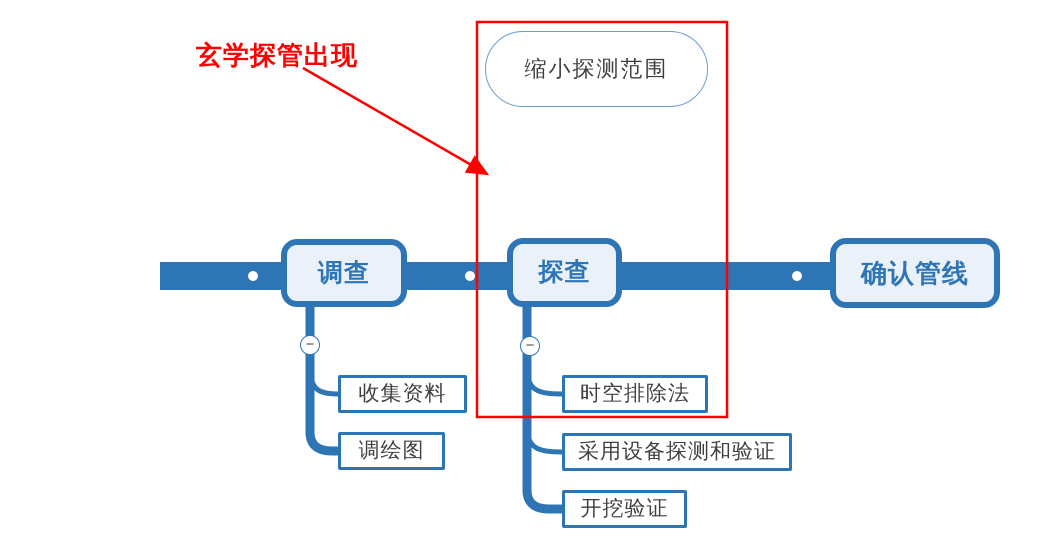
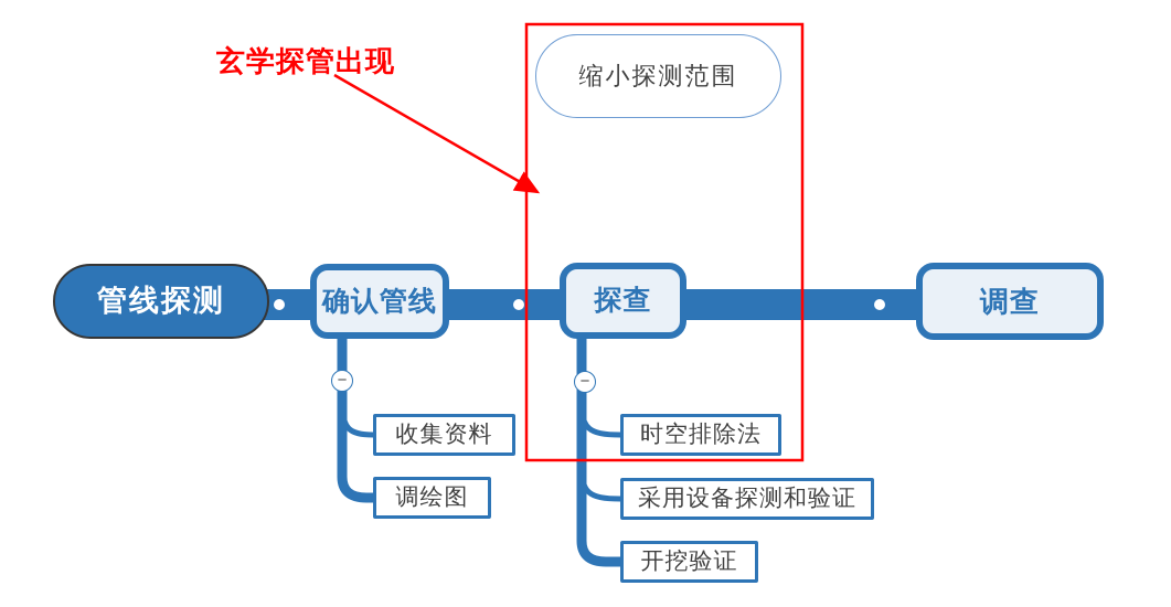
+ 管线探测
- 调查
+ 确认管线
  探查
- 确认管线
+ 调查
  缩小探测范围
  −
  −
  收集资料
  调绘图
  时空排除法
  采用设备探测和验证
  开挖验证
  玄学探管出现
